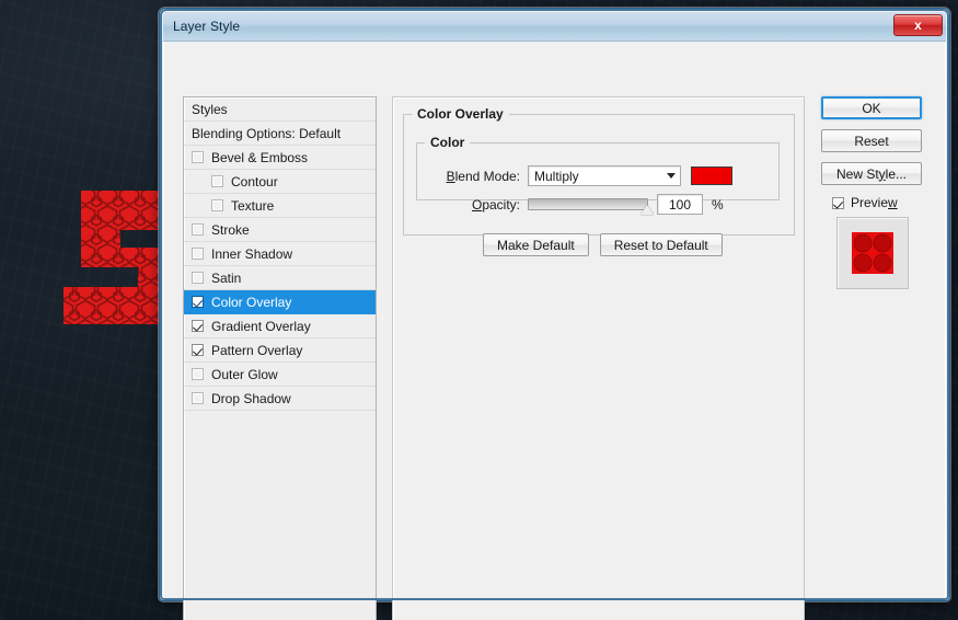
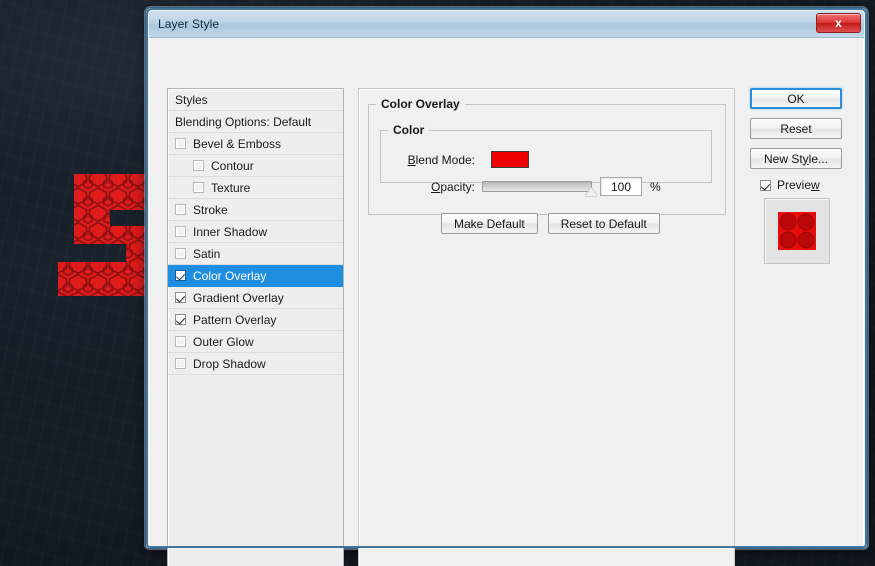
  Layer Style
  x
  Styles
  Blending Options: Default
  Bevel & Emboss
  Contour
  Texture
  Stroke
  Inner Shadow
  Satin
  Color Overlay
  Gradient Overlay
  Pattern Overlay
  Outer Glow
  Drop Shadow
  Color Overlay
  Color
  Blend Mode:
- Multiply
  Opacity:
  100
  %
  Make Default
  Reset to Default
  OK
  Reset
  New St
  y
  le...
  Preview
